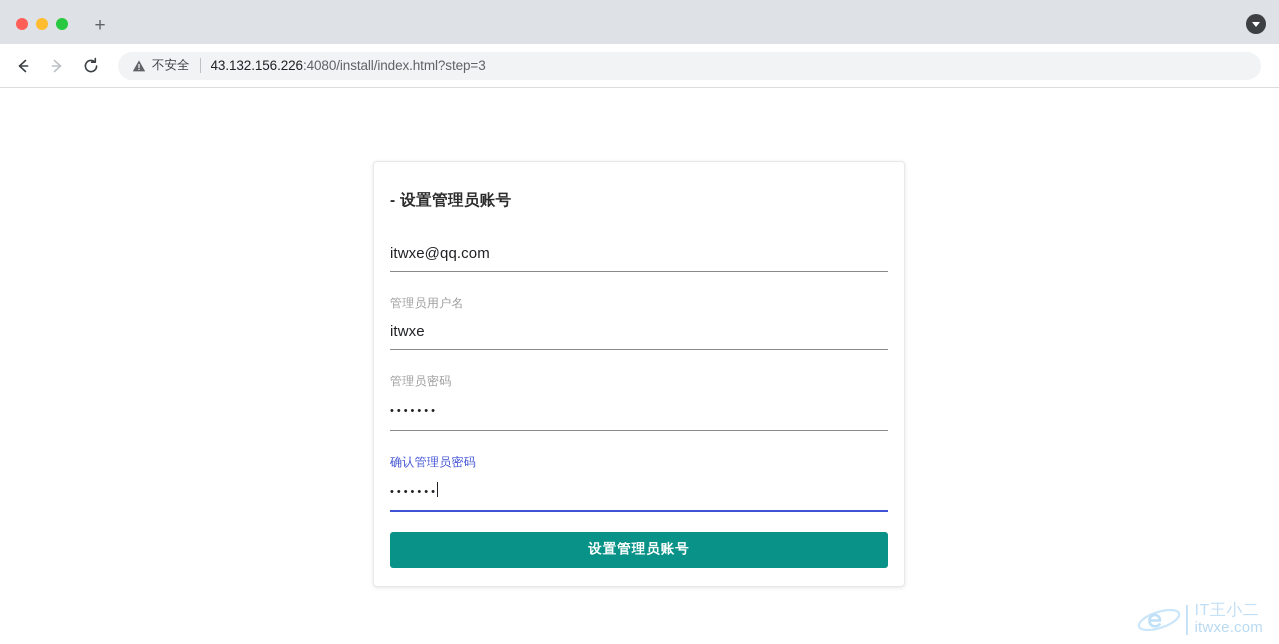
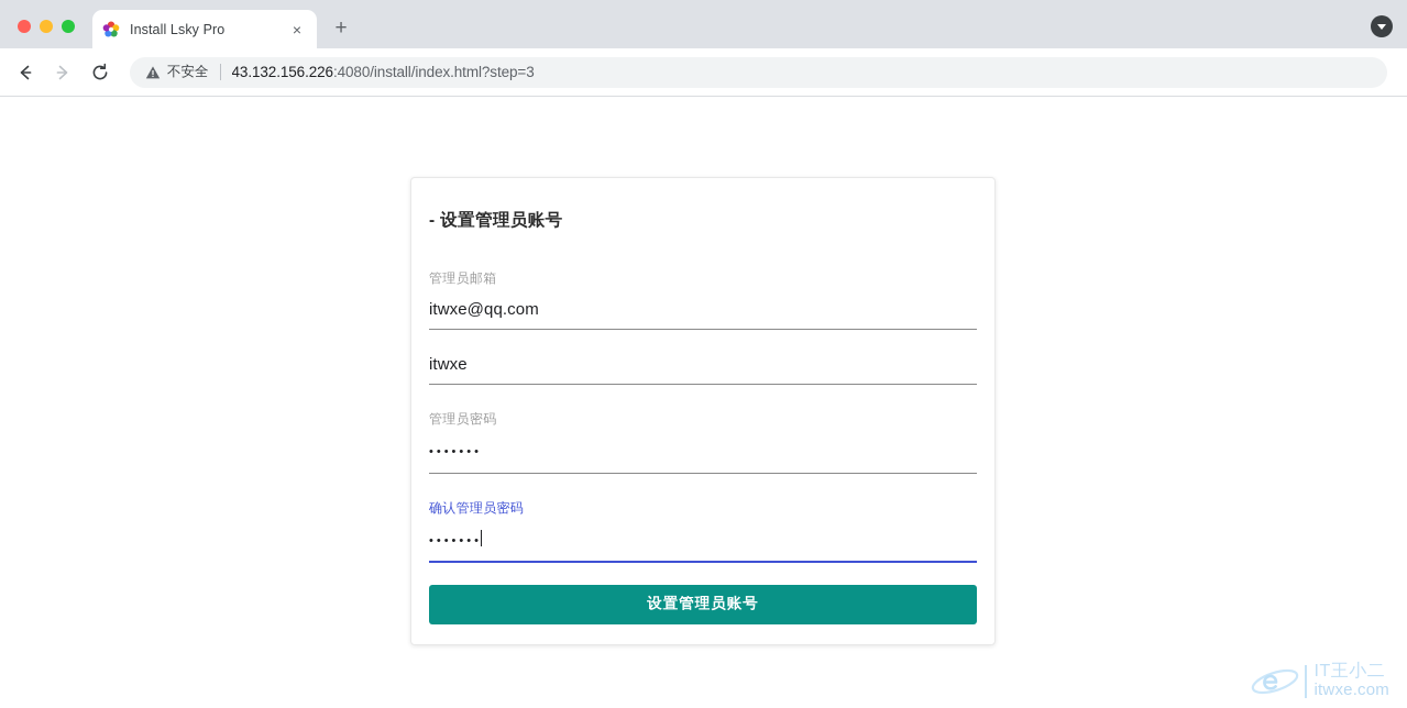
+ Install Lsky Pro
+ ×
  +
  不安全
  43.132.156.226:4080/install/index.html?step=3
  - 设置管理员账号
+ 管理员邮箱
  itwxe@qq.com
- 管理员用户名
  itwxe
  管理员密码
  •••••••
  确认管理员密码
  •••••••
  设置管理员账号
  IT王小二
  itwxe.com
